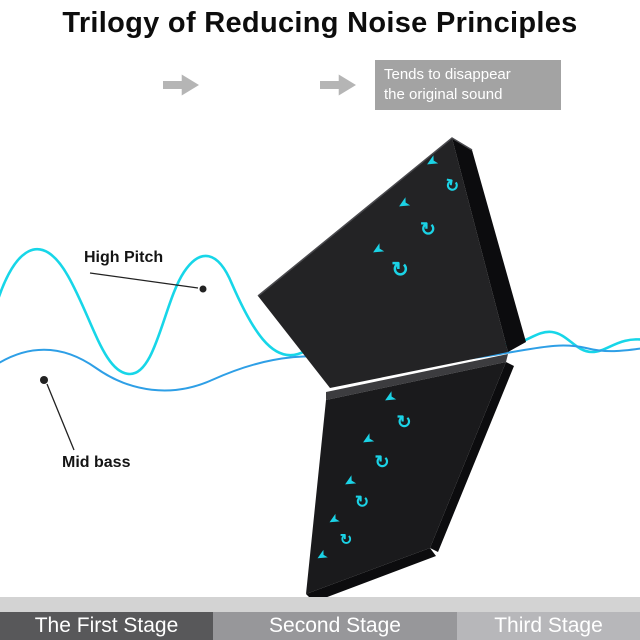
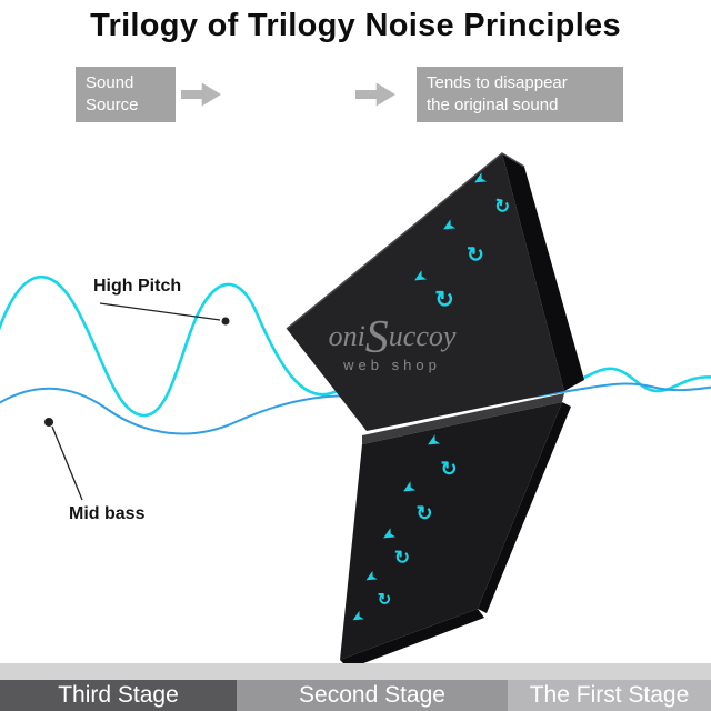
- Trilogy of Reducing Noise Principles
+ Trilogy of Trilogy Noise Principles
+ Sound
+ Source
  Tends to disappear
  the original sound
  ↻
  ↻
  ↻
  ↻
  ↻
  ↻
+ oniSuccoy
+ web shop
  High Pitch
  Mid bass
- The First Stage
+ Third Stage
  Second Stage
- Third Stage
+ The First Stage
